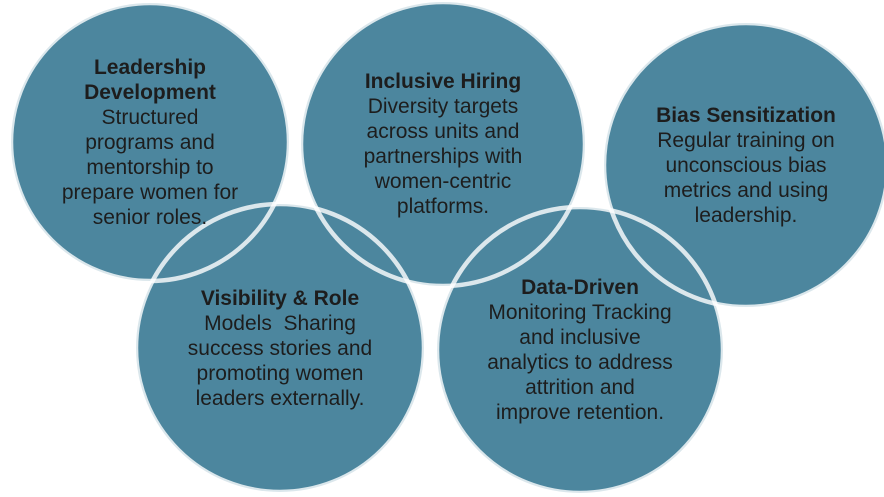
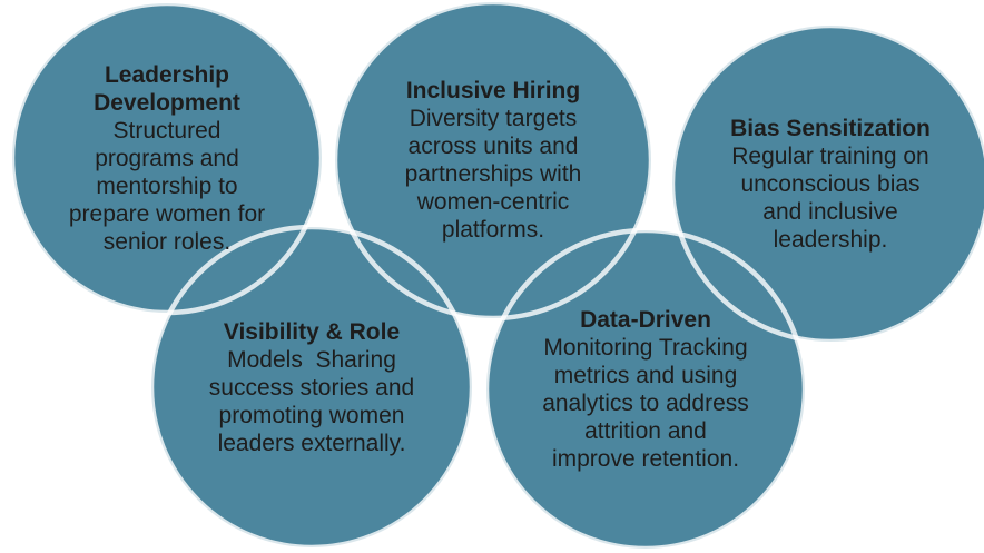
  Leadership
  Development
  Structured
  programs and
  mentorship to
  prepare women for
  senior roles.
  Inclusive Hiring
  Diversity targets
  across units and
  partnerships with
  women-centric
  platforms.
  Bias Sensitization
  Regular training on
  unconscious bias
- metrics and using
+ and inclusive
  leadership.
  Visibility & Role
  Models Sharing
  success stories and
  promoting women
  leaders externally.
  Data-Driven
  Monitoring Tracking
- and inclusive
+ metrics and using
  analytics to address
  attrition and
  improve retention.
